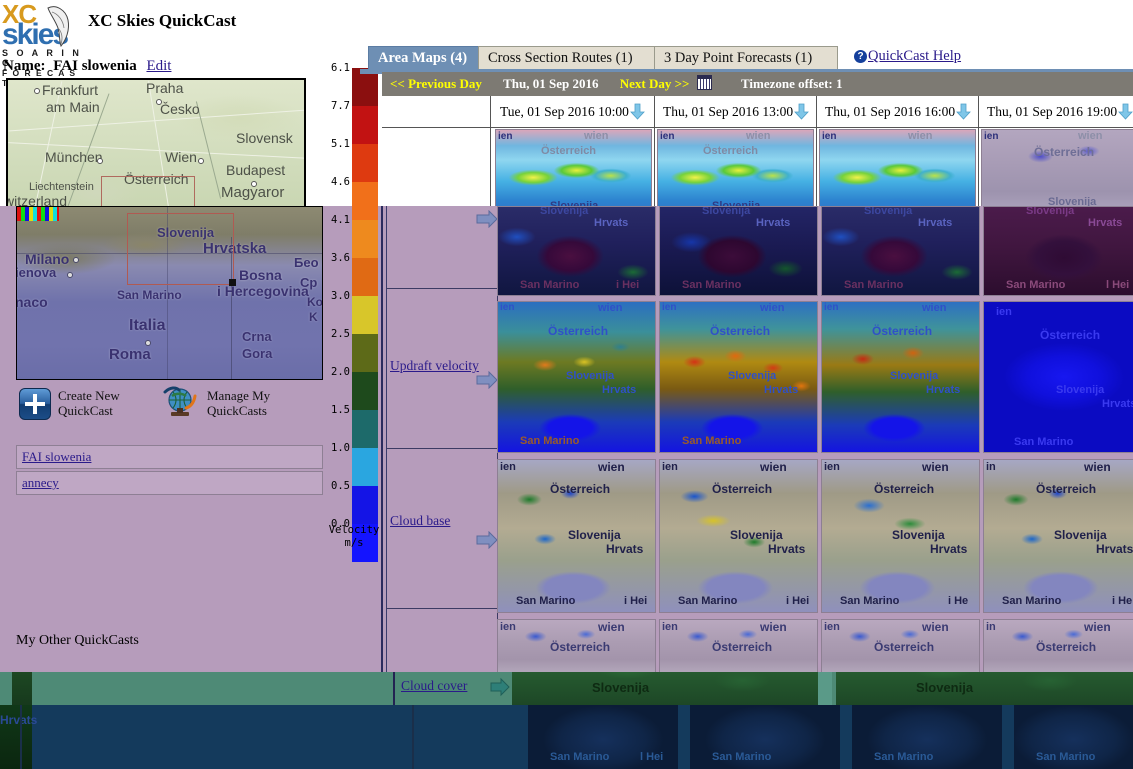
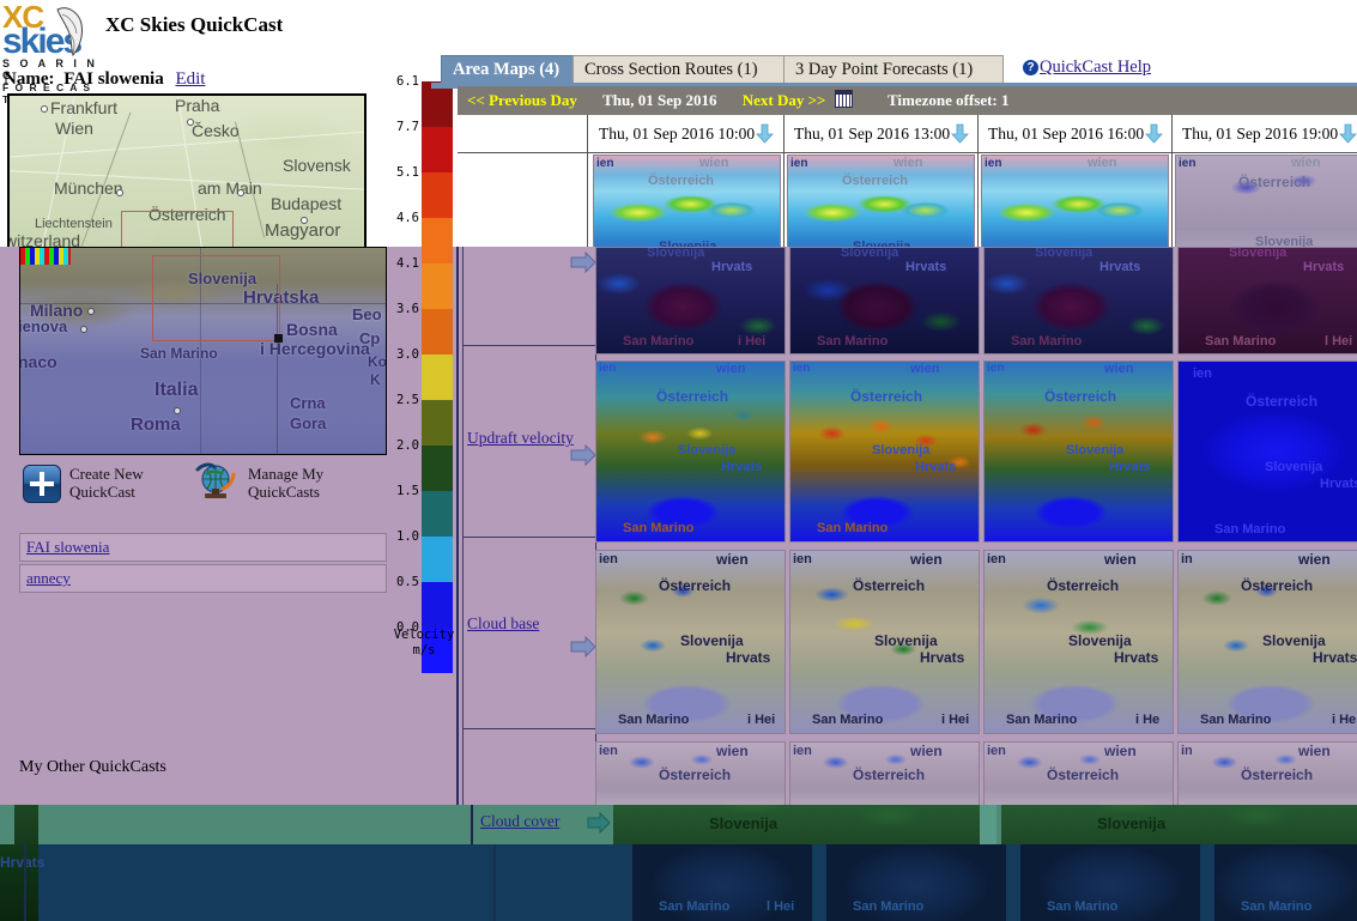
  XC
  skie
  S O A R I N G
  F O R E C A S
  XC Skies QuickCast
  Name: FAI slowenia Edit
  Frankfurt
- am Main
+ Wien
  Praha
  Česko
  Slovensk
  München
- Wien
+ am Main
  Budapest
  Österreich
  Magyaror
  Liechtenstein
  witzerland
  6.1
  7.7
  5.1
  4.6
  Area Maps (4)
  Cross Section Routes (1)
  3 Day Point Forecasts (1)
  ? QuickCast Help
  << Previous Day Thu, 01 Sep 2016 Next Day >> Timezone offset: 1
- Tue, 01 Sep 2016 10:00
+ Thu, 01 Sep 2016 10:00
  Thu, 01 Sep 2016 13:00
  Thu, 01 Sep 2016 16:00
  Thu, 01 Sep 2016 19:00
  ien
  wien
  Österreich
  ien
  wien
  Österreich
  ien
  wien
  ien
  wien
  Österreich
  Slovenija
  Milano
  Slovenija
  Hrvatska
  Бео
  Bosna
  i Hercegovina
  Ср
  San Marino
  ienova
  naco
  Italia
  Roma
  Crna
  Gora
  Ko
  K
  Create New
  QuickCast
  Manage My
  QuickCasts
  My Other QuickCasts
  FAI slowenia
  annecy
  4.1
  3.6
  3.0
  2.5
  2.0
  1.5
  1.0
  0.5
  0.0
  Velocity
  m/s
  Updraft velocity
  Cloud base
  Slovenija
  Hrvats
  San Marino
  i Hei
  Slovenija
  Hrvats
  San Marino
  Slovenija
  Hrvats
  San Marino
  Slovenija
  Hrvats
  San Marino
  l Hei
  ien
  wien
  Österreich
  Slovenija
  Hrvats
  San Marino
  ien
  wien
  Österreich
  Slovenija
  Hrvats
  San Marino
  ien
  wien
  Österreich
  Slovenija
  Hrvats
  ien
  Österreich
  Slovenija
  Hrvat
  San Marino
  ien
  wien
  Österreich
  Slovenija
  Hrvats
  San Marino
  i Hei
  ien
  wien
  Österreich
  Slovenija
  Hrvats
  San Marino
  i Hei
  ien
  wien
  Österreich
  Slovenija
  Hrvats
  San Marino
  i He
  in
  wien
  Österreich
  Slovenija
  Hrvats
  San Marino
  i He
  ien
  wien
  Österreich
  ien
  wien
  Österreich
  ien
  wien
  Österreich
  in
  wien
  Österreich
  Cloud cover
  Slovenija
  Slovenija
  Hrvats
  San Marino
  l Hei
  San Marino
  San Marino
  San Marino
